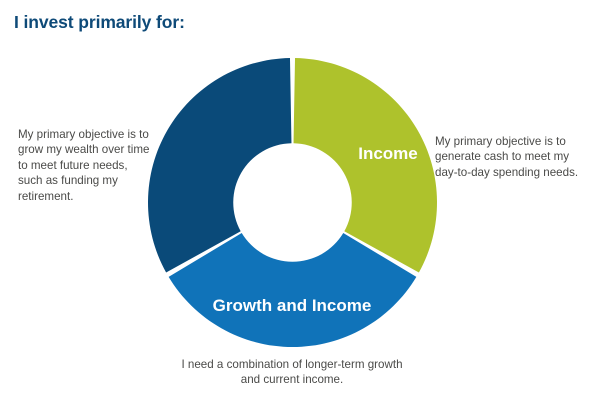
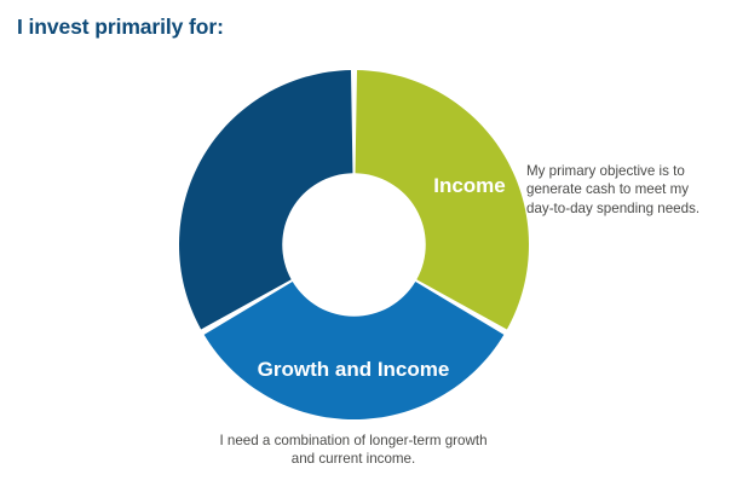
  I invest primarily for:
  Income
  Growth and Income
- My primary objective is to grow my wealth over time to meet future needs, such as funding my retirement.
  My primary objective is to generate cash to meet my day-to-day spending needs.
  I need a combination of longer-term growth and current income.
